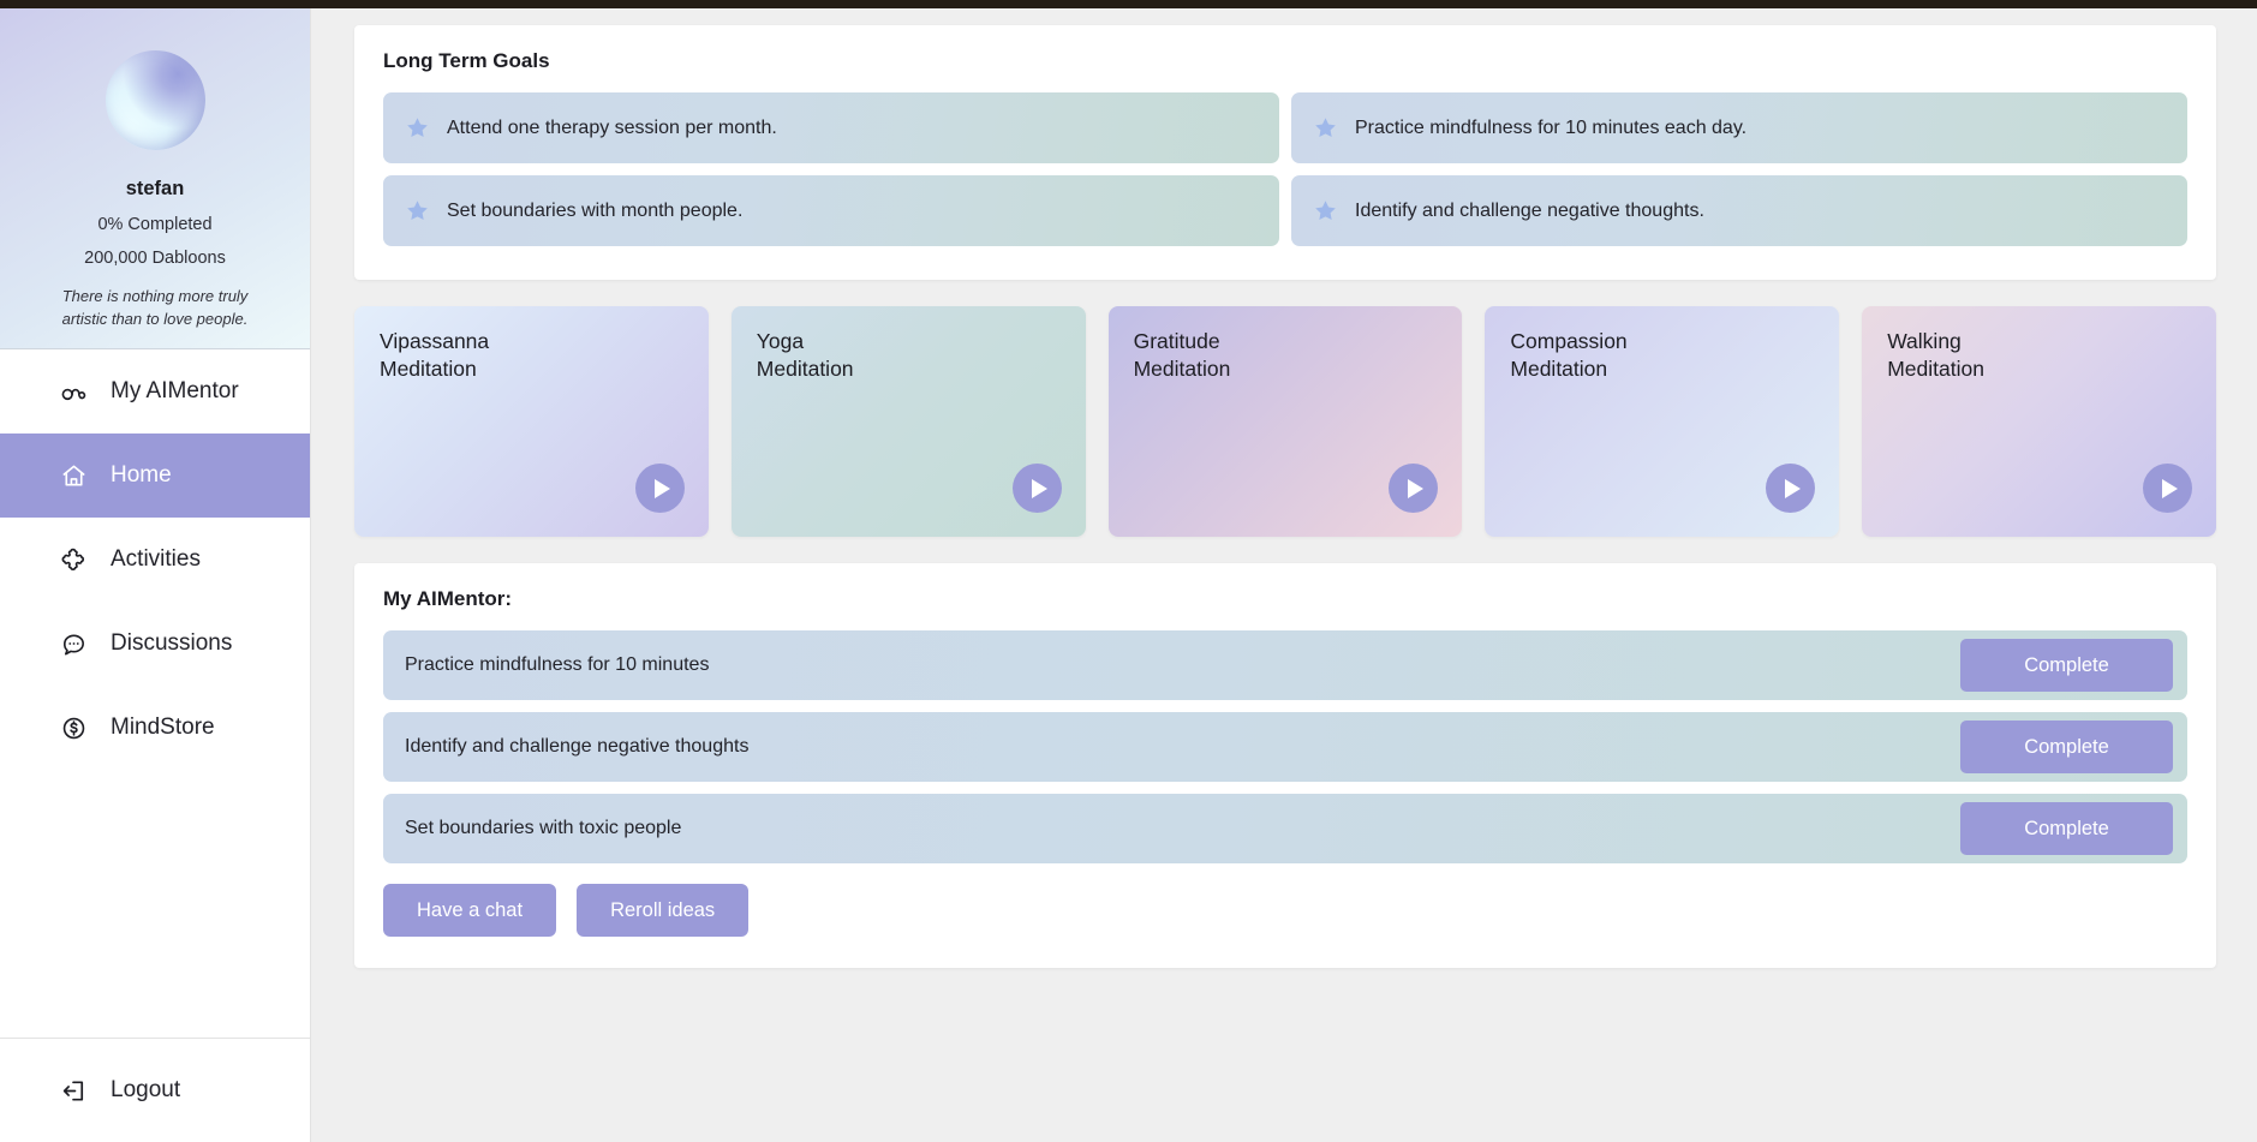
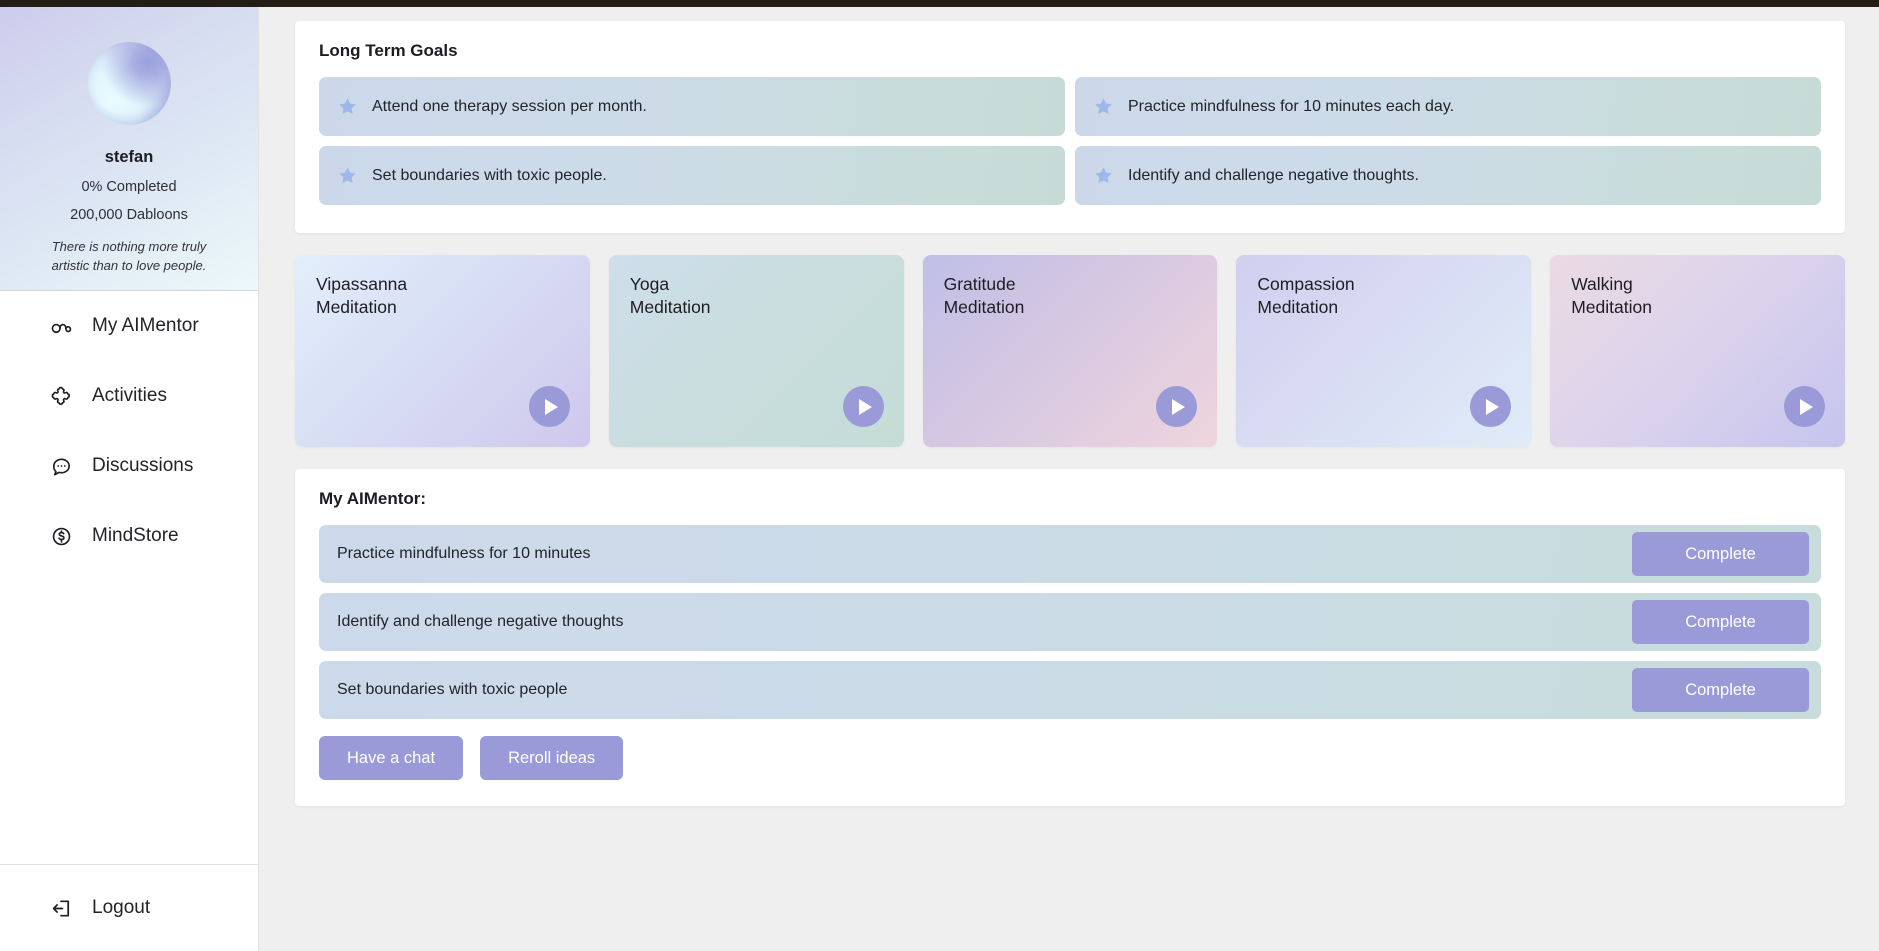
  stefan
  0% Completed
  200,000 Dabloons
  There is nothing more truly artistic than to love people.
  My AIMentor
- Home
  Activities
  Discussions
  MindStore
  Logout
  Long Term Goals
  Attend one therapy session per month.
  Practice mindfulness for 10 minutes each day.
- Set boundaries with month people.
+ Set boundaries with toxic people.
  Identify and challenge negative thoughts.
  Vipassanna
  Meditation
  Yoga
  Meditation
  Gratitude
  Meditation
  Compassion
  Meditation
  Walking
  Meditation
  My AIMentor:
  Practice mindfulness for 10 minutes
  Complete
  Identify and challenge negative thoughts
  Complete
  Set boundaries with toxic people
  Complete
  Have a chat
  Reroll ideas
